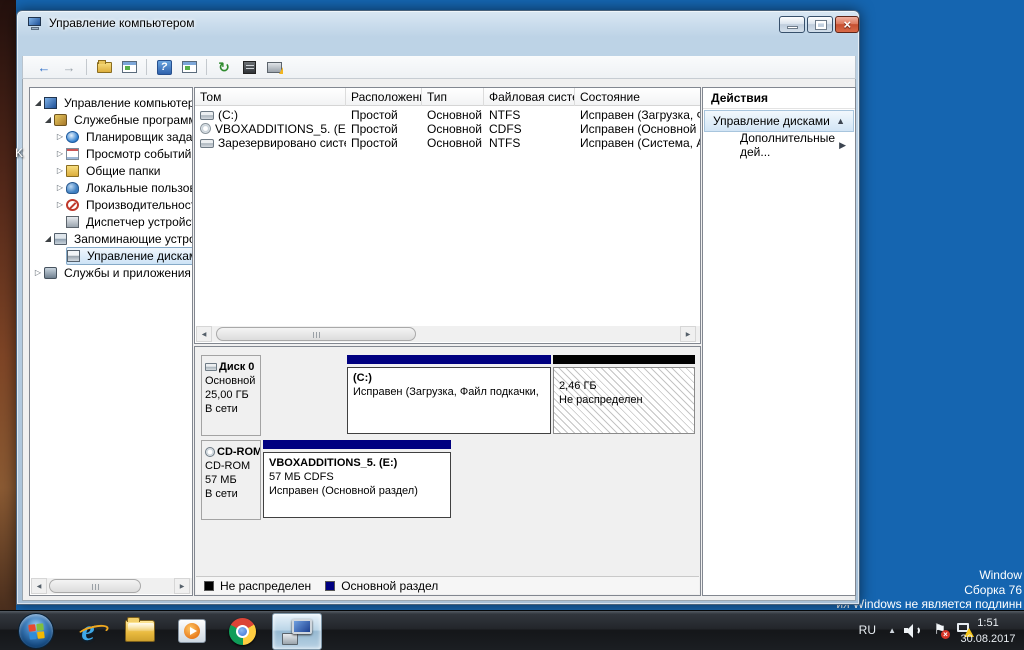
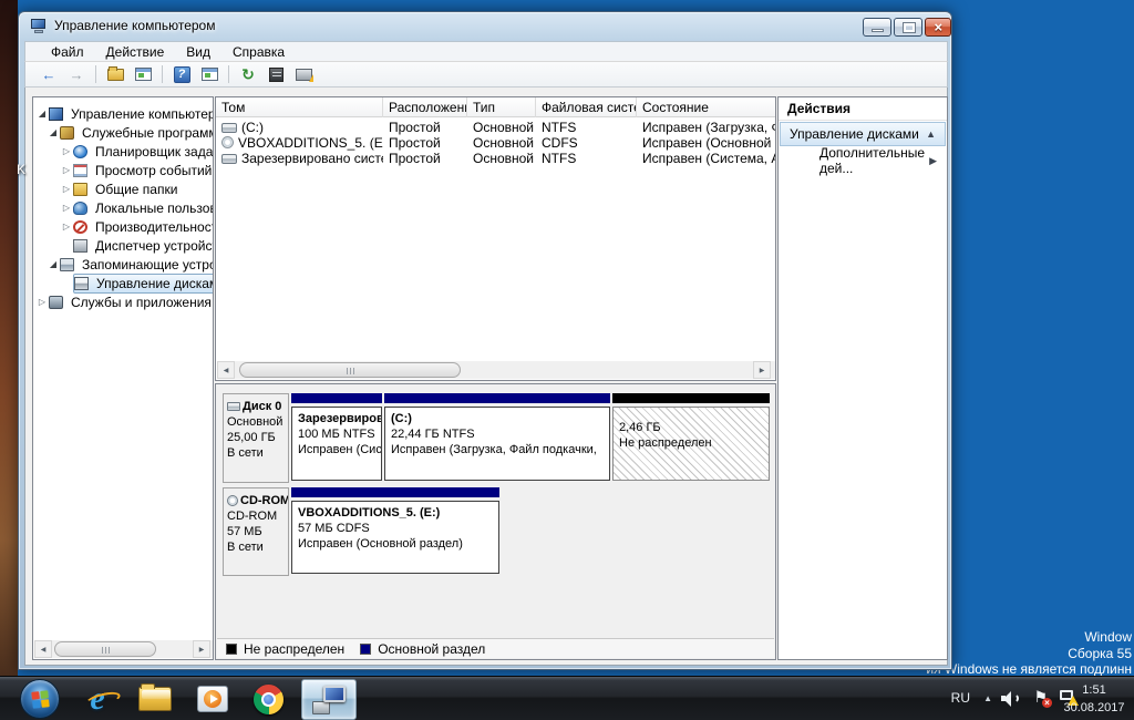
  K
  Window
- Сборка 76
+ Сборка 55
  indows не является подлинн
  Управление компьютером
  ×
+ Файл
+ Действие
+ Вид
+ Справка
  ←
  →
  ?
  ↻
  ◢
  Управление компьютер
  ◢
  Служебные програм
  ▷
  Планировщик зада
  ▷
  Просмотр событий
  ▷
  Общие папки
  ▷
  Локальные пользо
  ▷
  Производительнос
  Диспетчер устройс
  ◢
  Запоминающие устр
  Управление диска
  ▷
  Службы и приложения
  Том
  Расположен
  Тип
  Файловая сист
  Состояние
  (C:)
  Простой
  Основной
  NTFS
  Исправен (Загрузка,
  VBOXADDITIONS_5. (E
  Простой
  Основной
  CDFS
  Исправен (Основной
  Зарезервировано сист
  Простой
  Основной
  NTFS
  Исправен (Система,
  Диск 0
  Основной
  25,00 ГБ
  В сети
+ Зарезервиров
+ 100 МБ NTFS
+ Исправен (Сис
  (C:)
+ 22,44 ГБ NTFS
  Исправен (Загрузка, Файл подкачки,
  2,46 ГБ
  Не распределен
  CD-ROM
  CD-ROM
  57 МБ
  В сети
  VBOXADDITIONS_5. (E:)
  57 МБ CDFS
  Исправен (Основной раздел)
  Не распределен
  Основной раздел
  Действия
  Управление дисками
  ▲
  Дополнительные дей...
  ▶
  e
  RU
  ▲
  ⚑
  ×
  1:51
  30.08.2017
